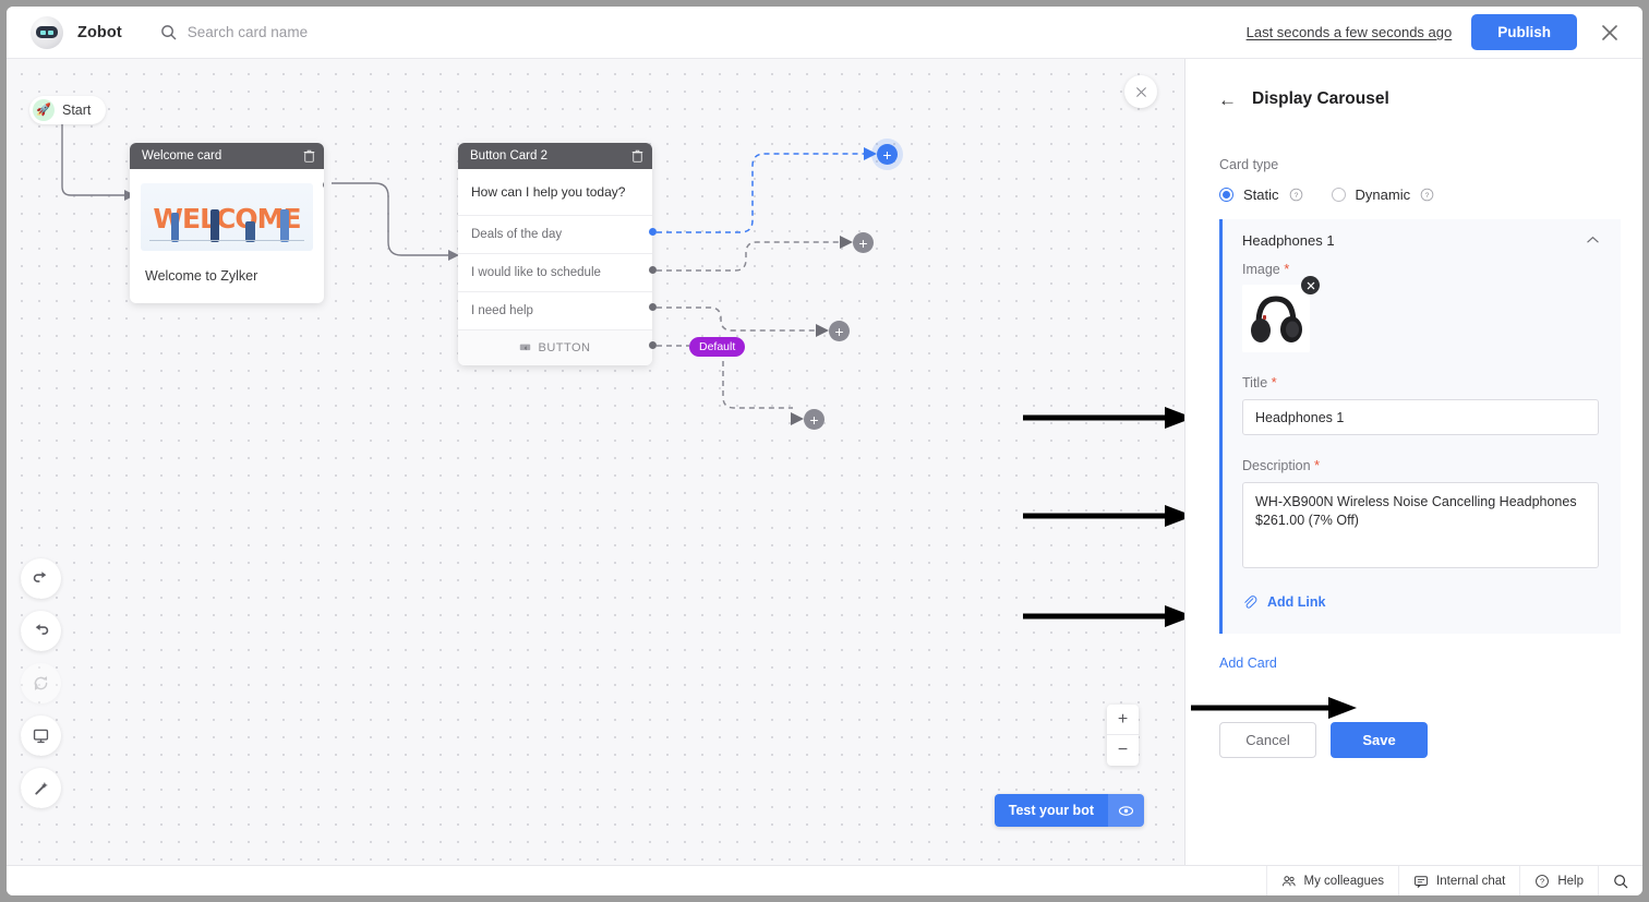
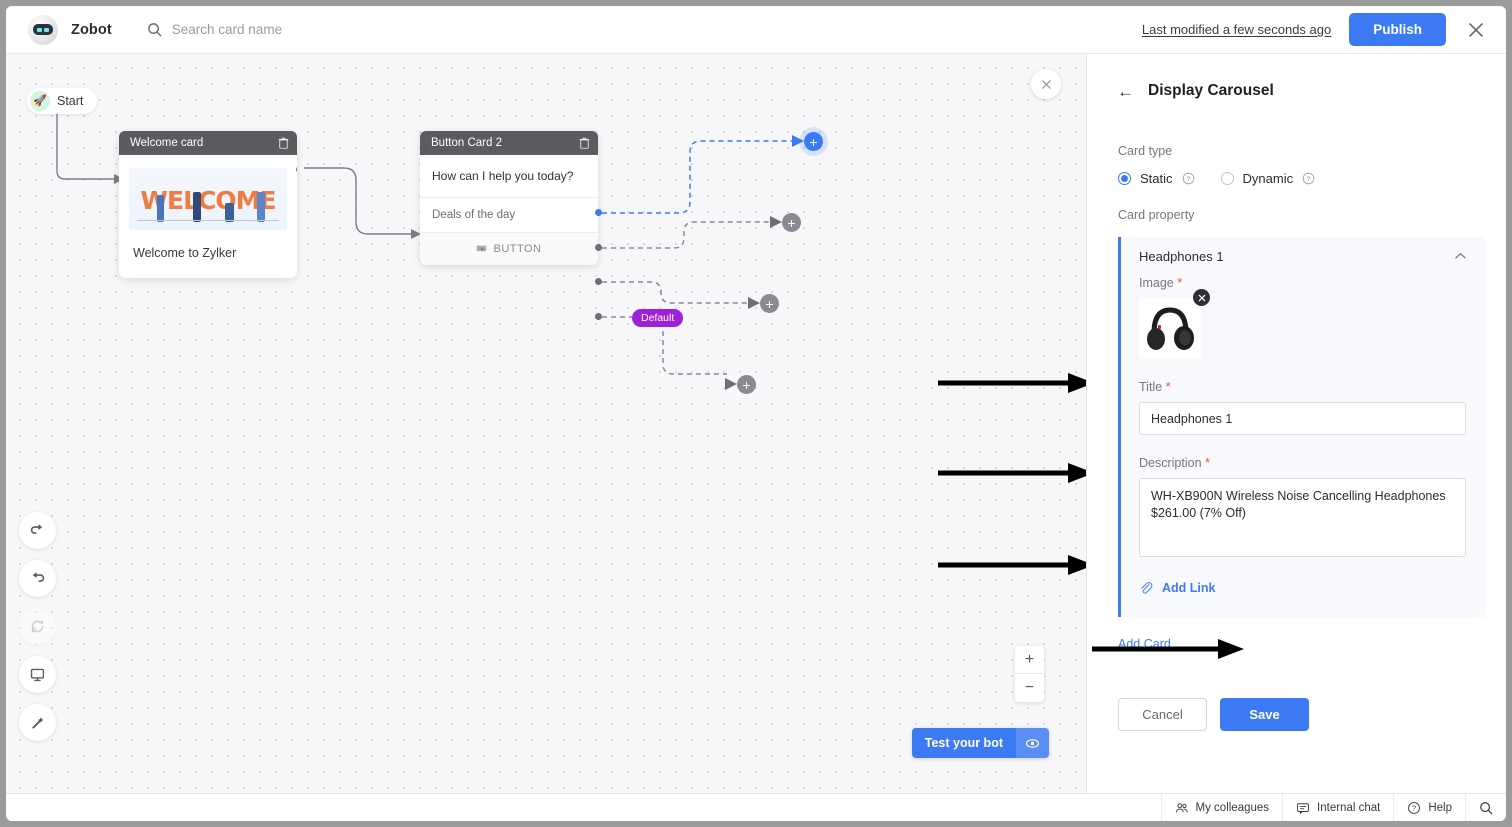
  Zobot
  Search card name
- Last seconds a few seconds ago
+ Last modified a few seconds ago
  Publish
  🚀
  Start
  Welcome card
  WELCOME
  Welcome to Zylker
  Button Card 2
  How can I help you today?
  Deals of the day
- I would like to schedule
- I need help
  BUTTON
  Default
  +
  +
  +
  +
  +
  −
  Test your bot
  ←
  Display Carousel
  Card type
  Static
  Dynamic
+ Card property
  Headphones 1
  Image *
  Title *
  Headphones 1
  Description *
  WH-XB900N Wireless Noise Cancelling Headphones
  $261.00 (7% Off)
  Add Link
  Add Card
  Cancel
  Save
  My colleagues
  Internal chat
  ?
  Help
